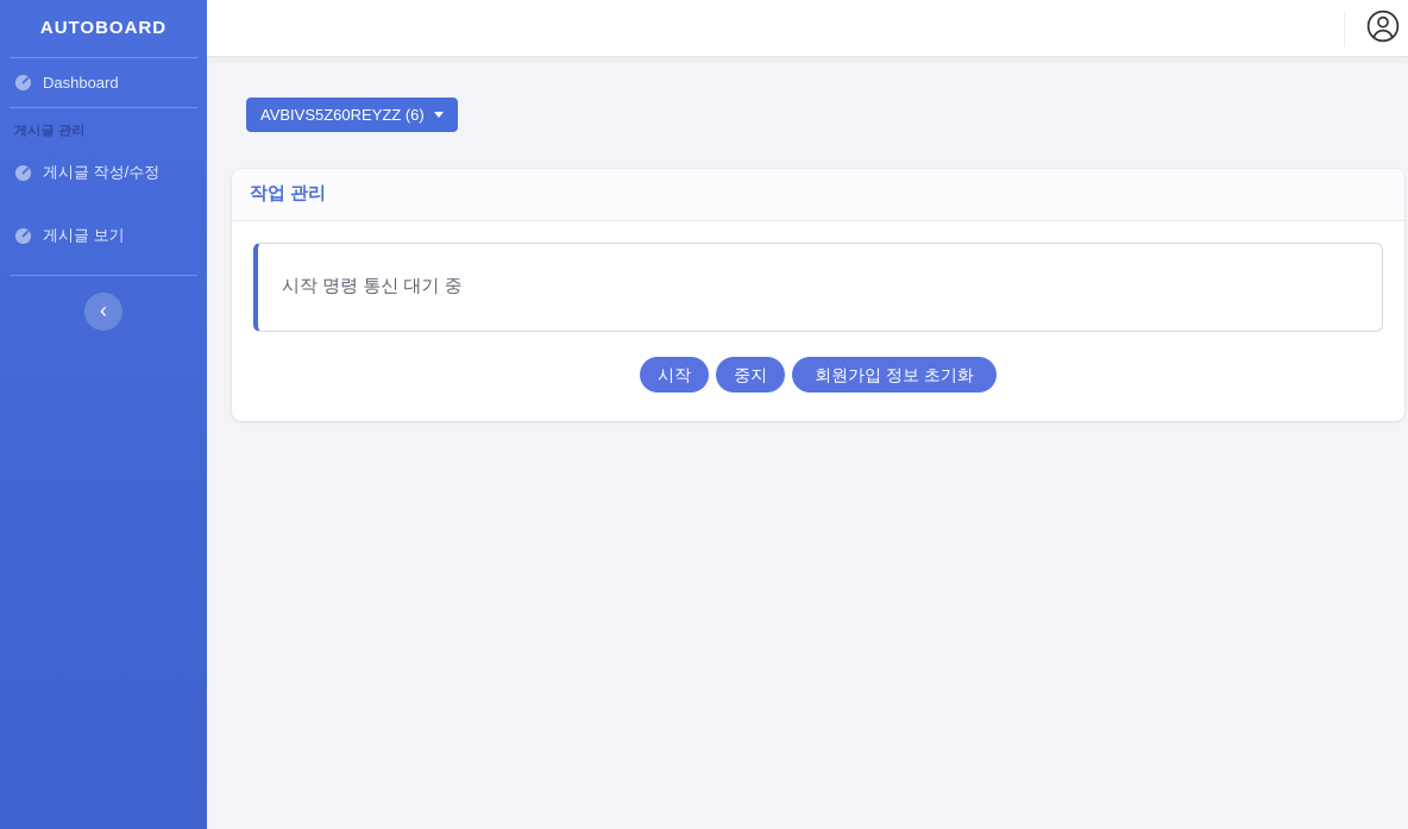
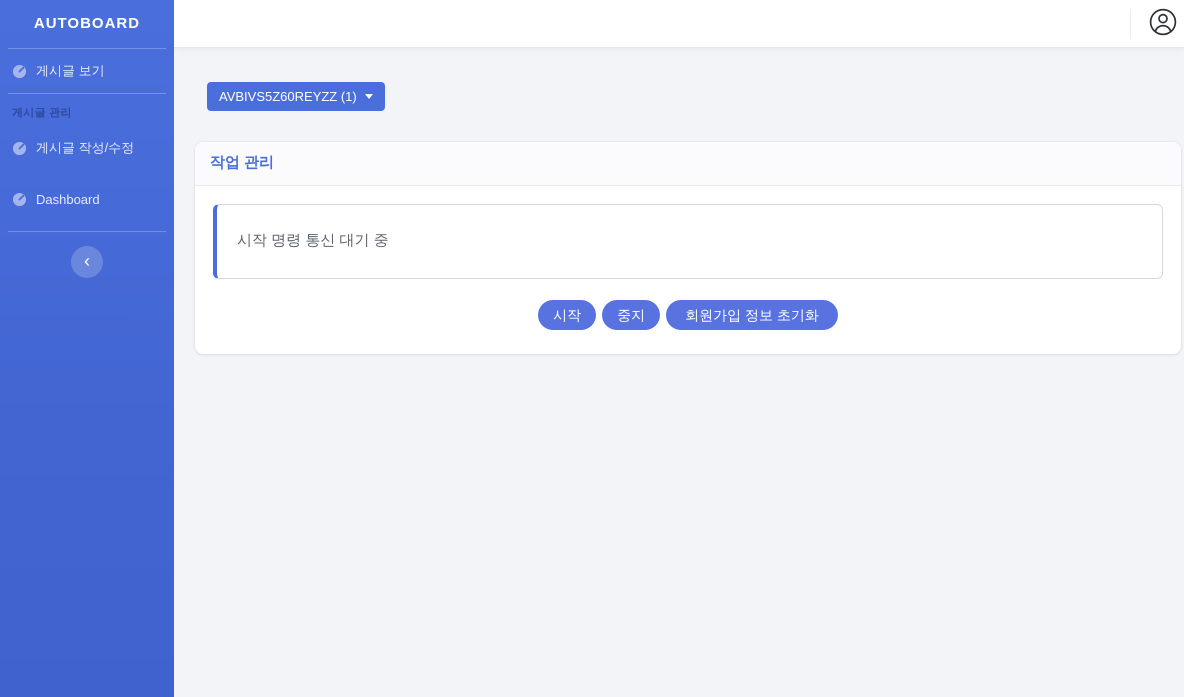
  AUTOBOARD
- Dashboard
+ 게시글 보기
  게시글 관리
  게시글 작성/수정
- 게시글 보기
+ Dashboard
  ‹
- AVBIVS5Z60REYZZ (6)
+ AVBIVS5Z60REYZZ (1)
  작업 관리
  시작 명령 통신 대기 중
  시작
  중지
  회원가입 정보 초기화
